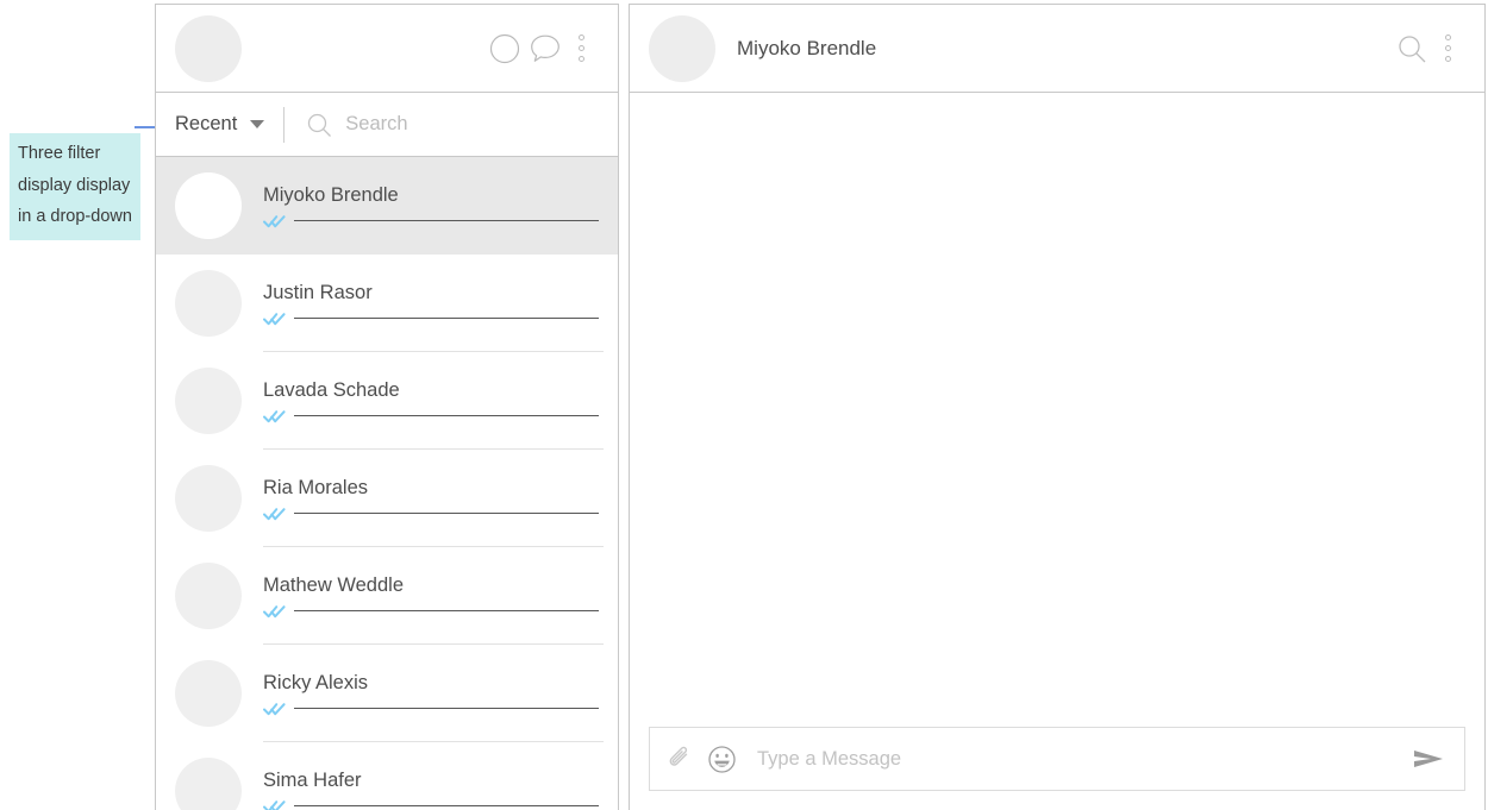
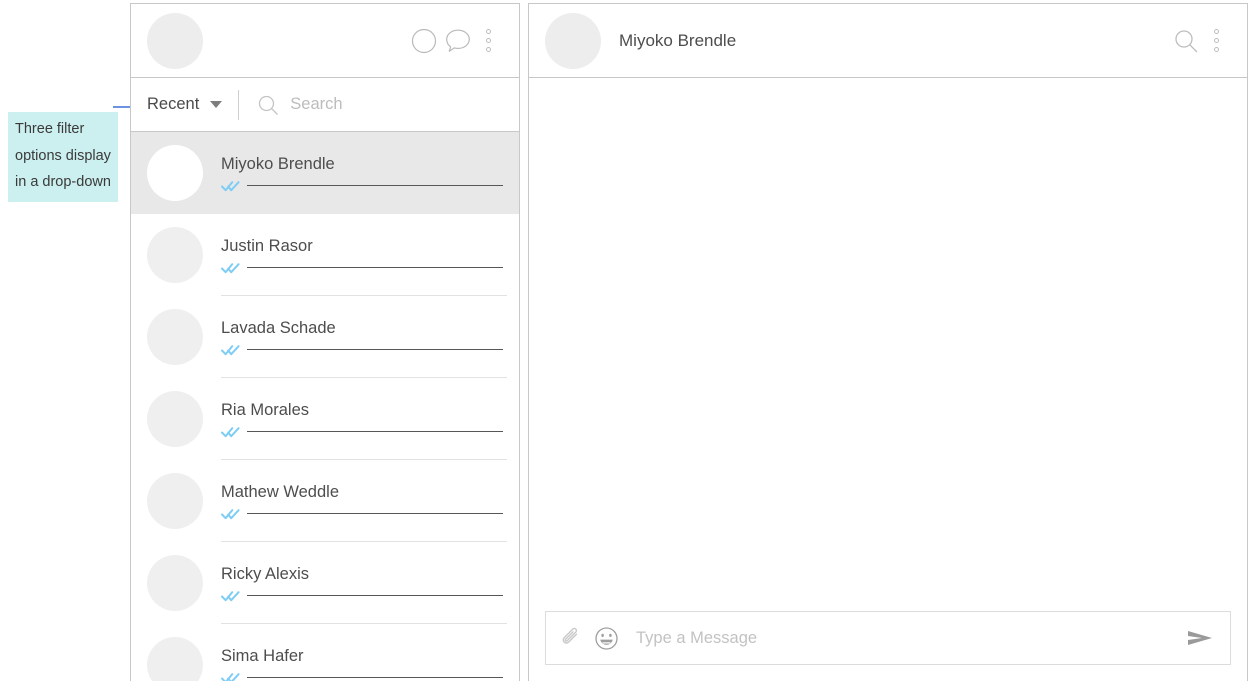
- Three filter display display in a drop-down
+ Three filter options display in a drop-down
  Recent
  Search
  Miyoko Brendle
  Justin Rasor
  Lavada Schade
  Ria Morales
  Mathew Weddle
  Ricky Alexis
  Sima Hafer
  Miyoko Brendle
  Type a Message
